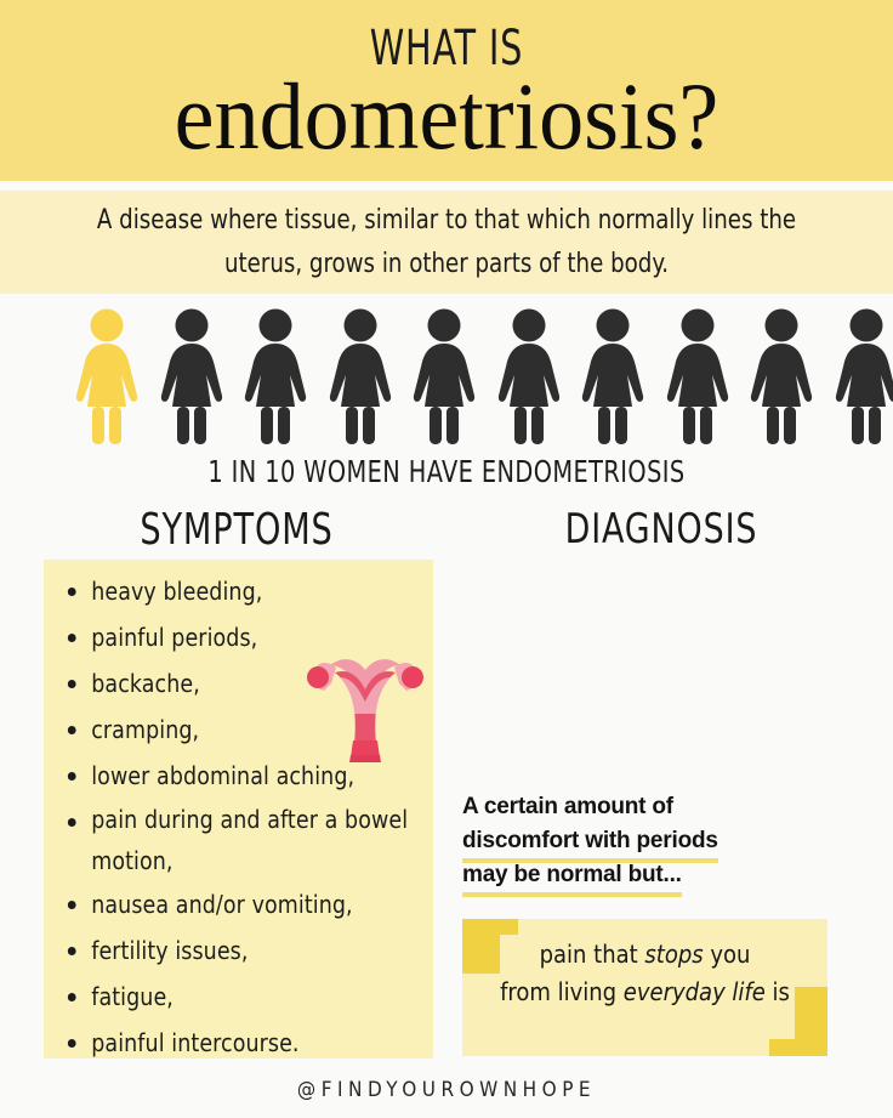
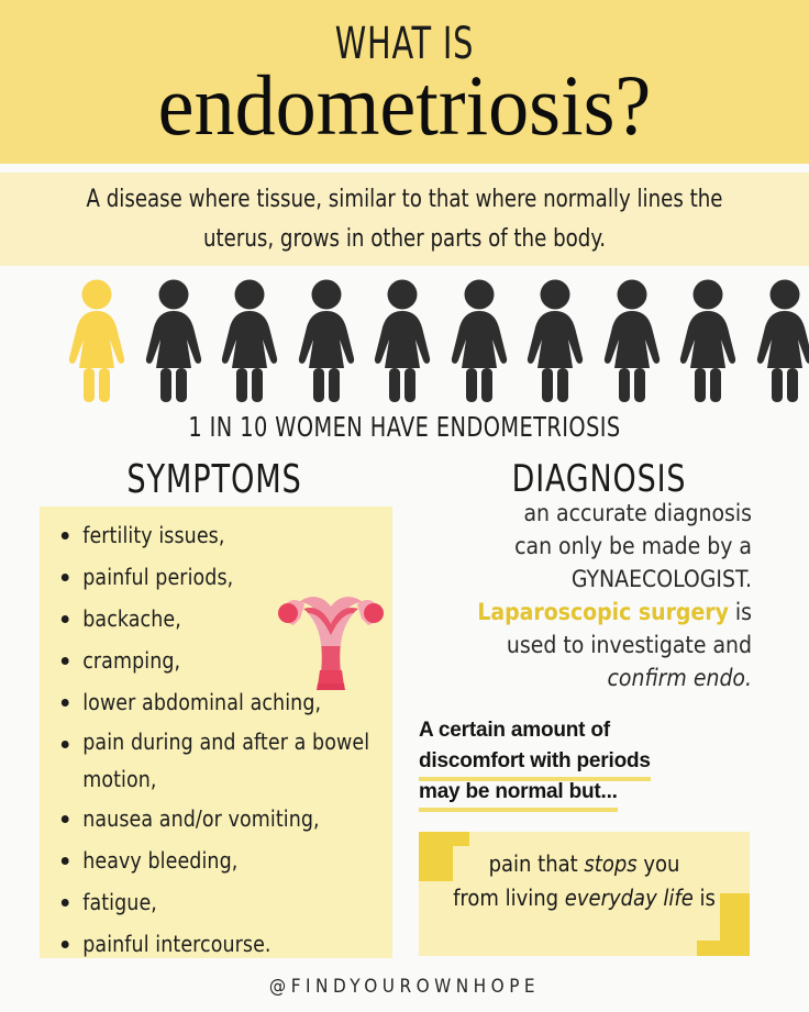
  WHAT IS
  endometriosis?
- A disease where tissue, similar to that which normally lines the uterus, grows in other parts of the body.
+ A disease where tissue, similar to that where normally lines the uterus, grows in other parts of the body.
  1 IN 10 WOMEN HAVE ENDOMETRIOSIS
  SYMPTOMS
- heavy bleeding,
+ fertility issues,
  painful periods,
  backache,
  cramping,
  lower abdominal aching,
  pain during and after a bowel motion,
  nausea and/or vomiting,
- fertility issues,
+ heavy bleeding,
  fatigue,
  painful intercourse.
  DIAGNOSIS
+ an accurate diagnosis
+ can only be made by a
+ GYNAECOLOGIST.
+ Laparoscopic surgery is
+ used to investigate and
+ confirm endo.
  A certain amount of
  discomfort with periods
  may be normal but...
  pain that stops you
  from living everyday life is
  @FINDYOUROWNHOPE
